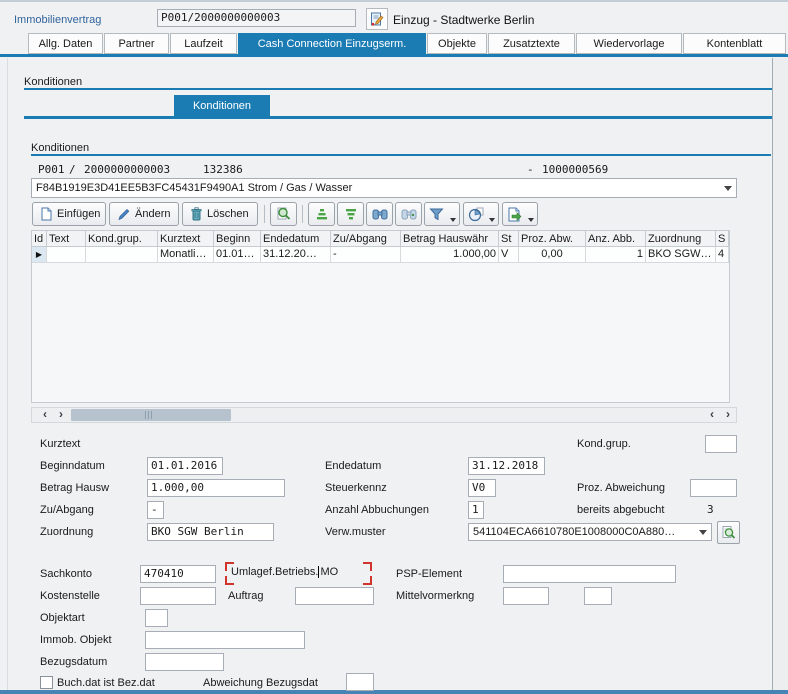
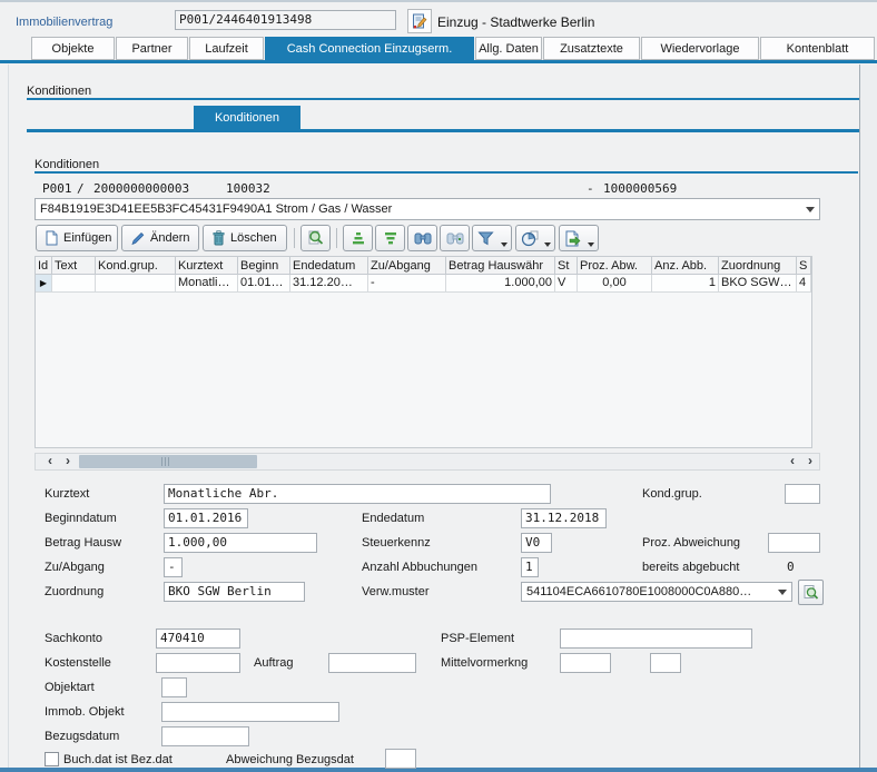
  Immobilienvertrag
- P001/2000000000003
+ P001/2446401913498
  Einzug - Stadtwerke Berlin
- Allg. Daten
+ Objekte
  Partner
  Laufzeit
  Cash Connection Einzugserm.
- Objekte
+ Allg. Daten
  Zusatztexte
  Wiedervorlage
  Kontenblatt
  Konditionen
  Konditionen
  Konditionen
  P001
  /
  2000000000003
- 132386
+ 100032
  -
  1000000569
  F84B1919E3D41EE5B3FC45431F9490A1 Strom / Gas / Wasser
  Einfügen
  Ändern
  Löschen
  Id
  Text
  Kond.grup.
  Kurztext
  Beginn
  Endedatum
  Zu/Abgang
  Betrag Hauswähr
  St
  Proz. Abw.
  Anz. Abb.
  Zuordnung
  S
  ▶
  Monatli…
  01.01…
  31.12.20…
  -
  1.000,00
  V
  0,00
  1
  BKO SGW…
  4
  ‹
  ›
  ‹
  ›
  Kurztext
+ Monatliche Abr.
  Kond.grup.
  Beginndatum
  01.01.2016
  Endedatum
  31.12.2018
  Betrag Hausw
  1.000,00
  Steuerkennz
  V0
  Proz. Abweichung
  Zu/Abgang
  -
  Anzahl Abbuchungen
  1
  bereits abgebucht
- 3
+ 0
  Zuordnung
  BKO SGW Berlin
  Verw.muster
  541104ECA6610780E1008000C0A880…
  Sachkonto
  470410
- Umlagef.Betriebs. MO
  PSP-Element
  Kostenstelle
  Auftrag
  Mittelvormerkng
  Objektart
  Immob. Objekt
  Bezugsdatum
  Buch.dat ist Bez.dat
  Abweichung Bezugsdat
